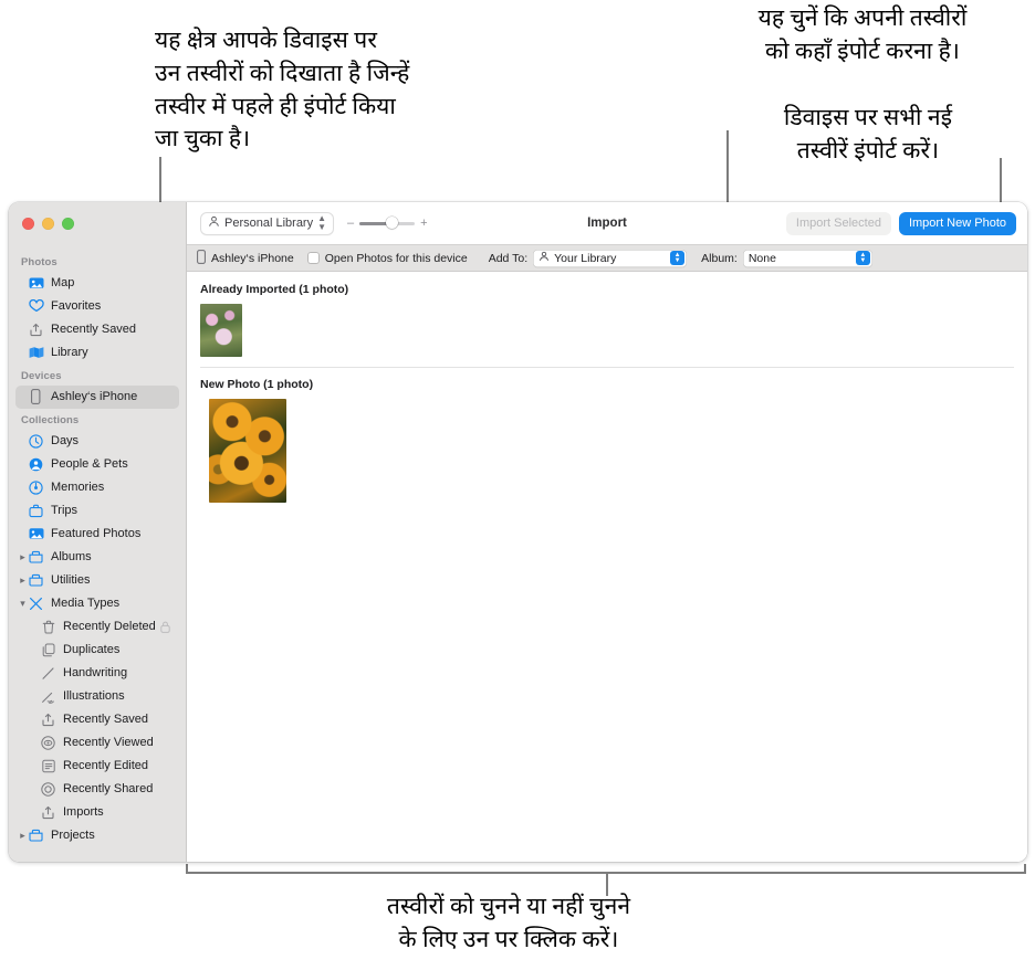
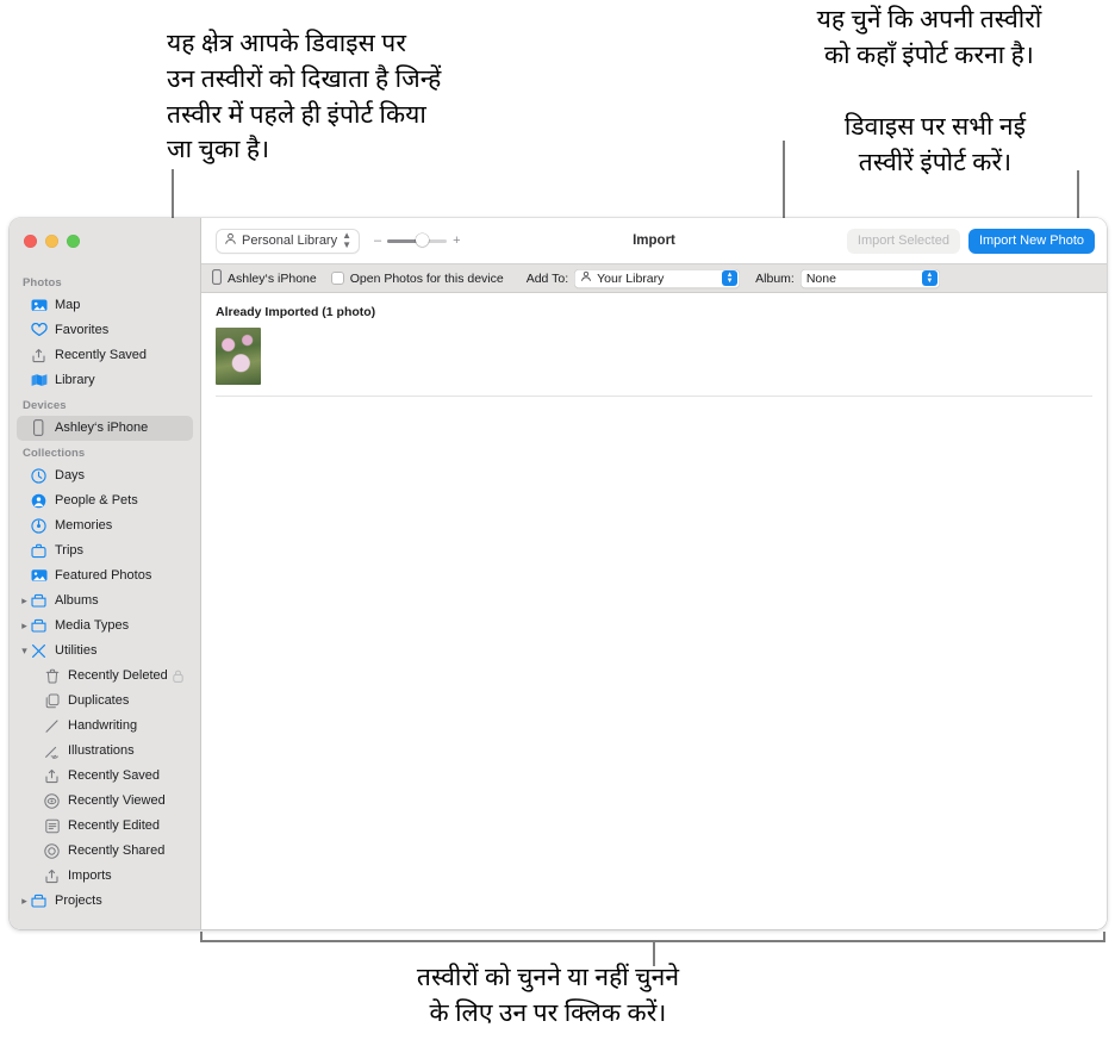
  यह क्षेत्र आपके डिवाइस पर
  उन तस्वीरों को दिखाता है जिन्हें
  तस्वीर में पहले ही इंपोर्ट किया
  जा चुका है।
  यह चुनें कि अपनी तस्वीरों
  को कहाँ इंपोर्ट करना है।
  डिवाइस पर सभी नई
  तस्वीरें इंपोर्ट करें।
  तस्वीरों को चुनने या नहीं चुनने
  के लिए उन पर क्लिक करें।
  Photos
  Map
  Favorites
  Recently Saved
  Library
  Devices
  Ashley‘s iPhone
  Collections
  Days
  People & Pets
  Memories
  Trips
  Featured Photos
  ▸
  Albums
  ▸
- Utilities
+ Media Types
  ▾
- Media Types
+ Utilities
  Recently Deleted
  Duplicates
  Handwriting
  Illustrations
  Recently Saved
  Recently Viewed
  Recently Edited
  Recently Shared
  Imports
  ▸
  Projects
  Personal Library
  ▲
  ▼
  –
  +
  Import
  Import Selected
  Import New Photo
  Ashley‘s iPhone
  Open Photos for this device
  Add To:
  Your Library
  Album:
  None
  Already Imported (1 photo)
- New Photo (1 photo)
